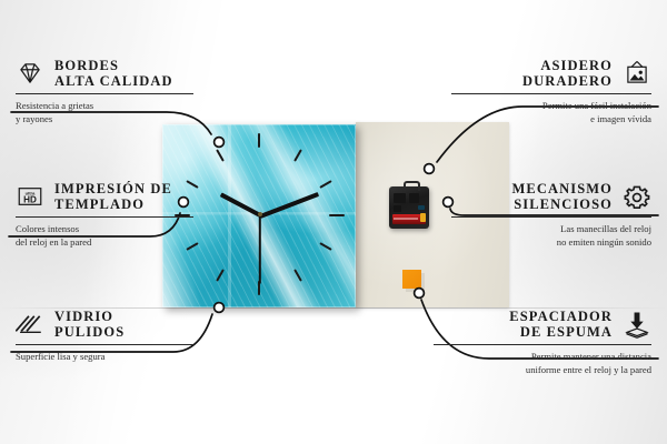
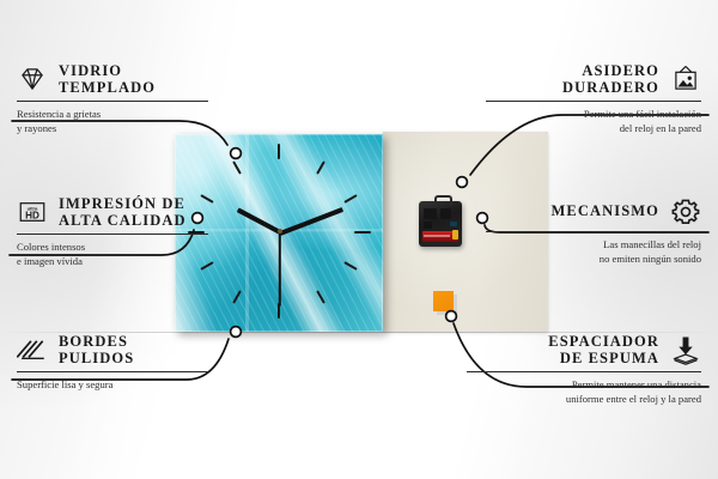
- BORDES
+ VIDRIO
- ALTA CALIDAD
+ TEMPLADO
  Resistencia a grietas
  y rayones
  HD
  IMPRESIÓN DE
- TEMPLADO
+ ALTA CALIDAD
  Colores intensos
- del reloj en la pared
+ e imagen vívida
- VIDRIO
+ BORDES
  PULIDOS
  Superficie lisa y segura
  ASIDERO
  DURADERO
  Permite una fácil instalación
- e imagen vívida
+ del reloj en la pared
  MECANISMO
- SILENCIOSO
  Las manecillas del reloj
  no emiten ningún sonido
  ESPACIADOR
  DE ESPUMA
  Permite mantener una distancia
  uniforme entre el reloj y la pared
